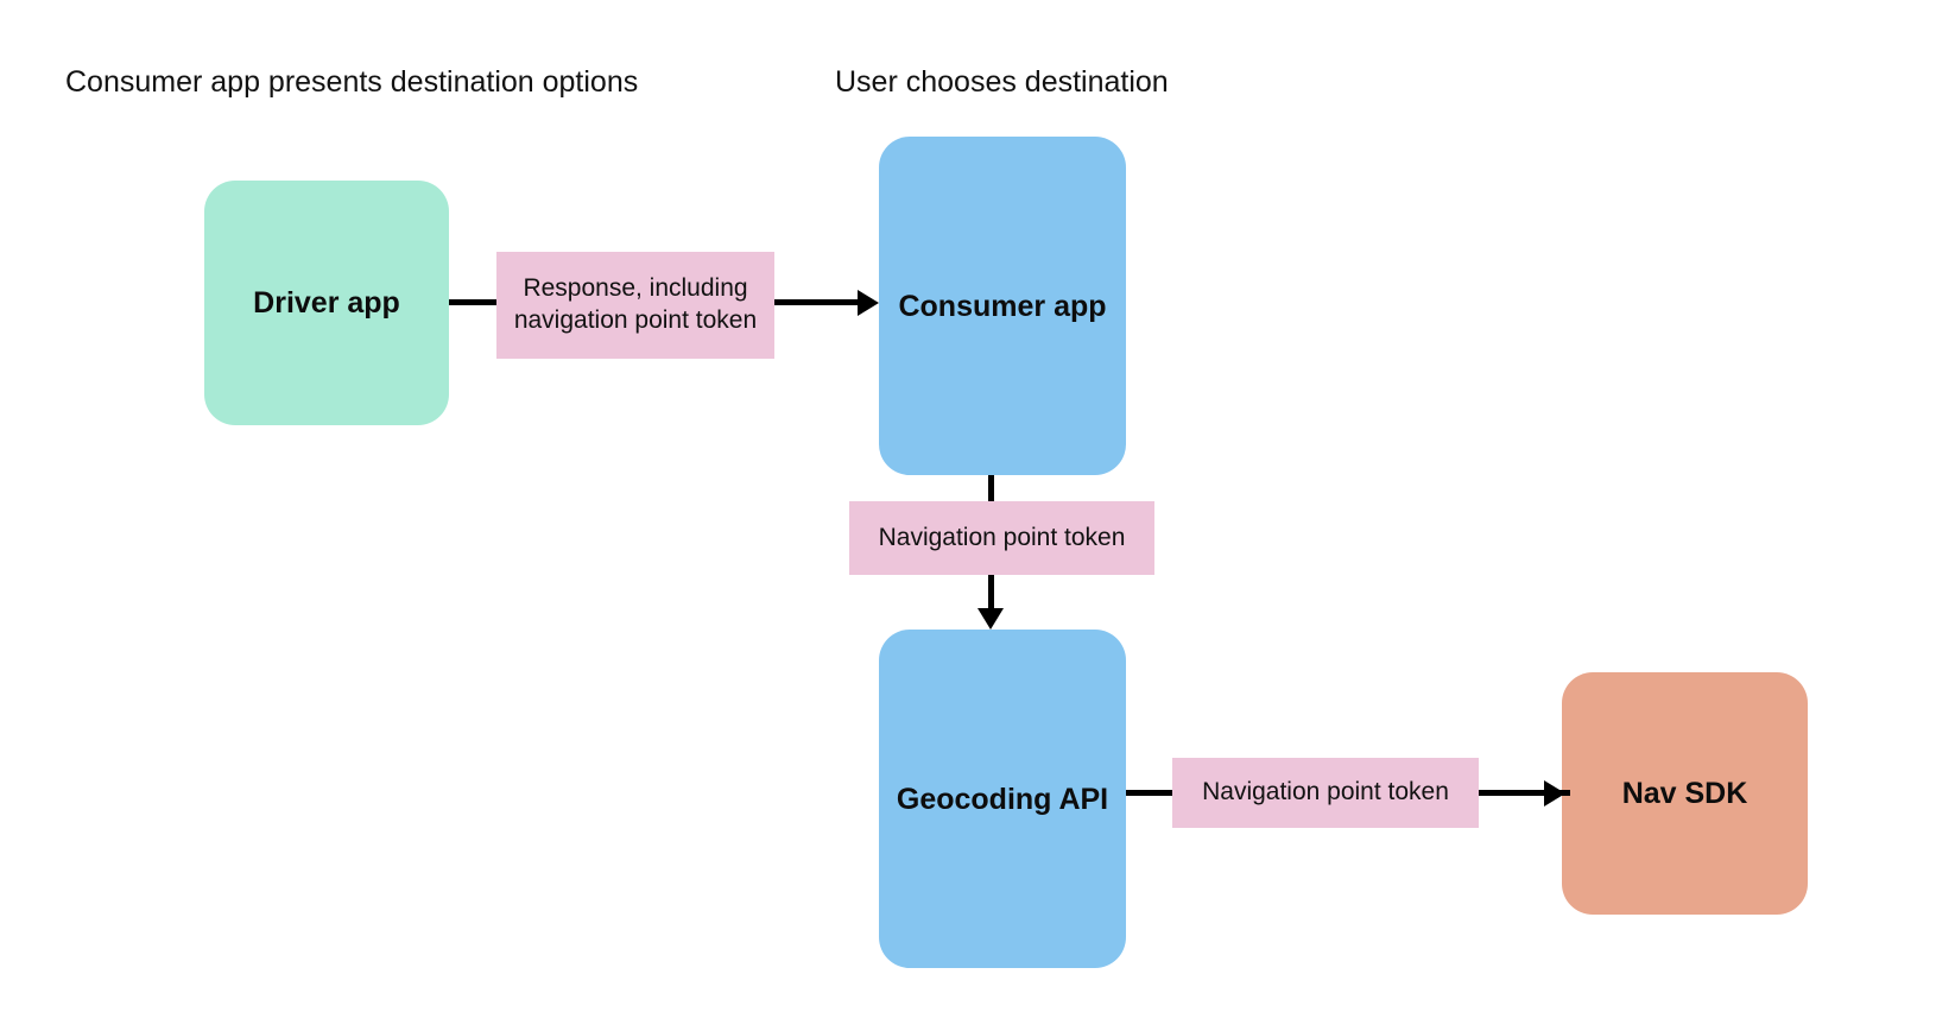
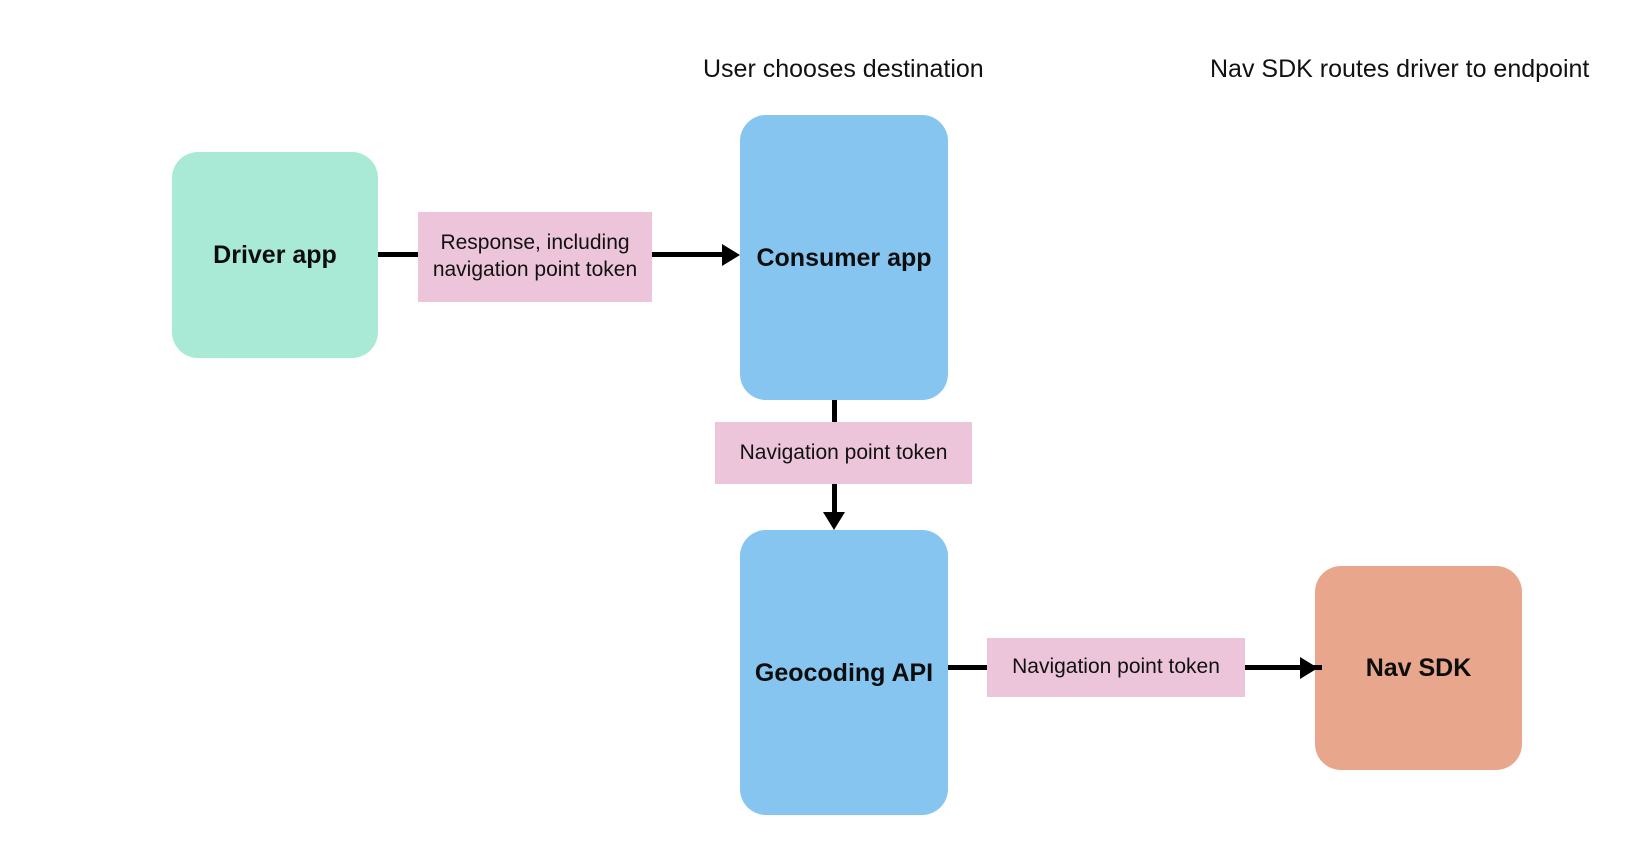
- Consumer app presents destination options
  User chooses destination
+ Nav SDK routes driver to endpoint
  Driver app
  Consumer app
  Geocoding API
  Nav SDK
  Response, including navigation point token
  Navigation point token
  Navigation point token
